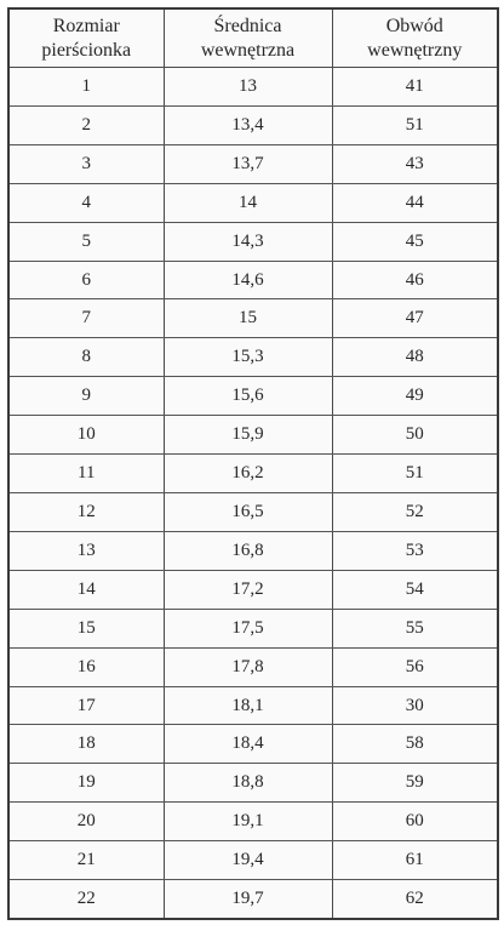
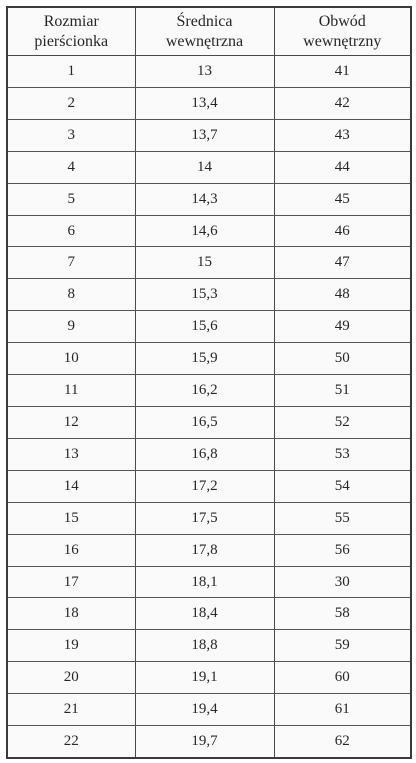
  Rozmiar pierścionka	Średnica wewnętrzna	Obwód wewnętrzny
  1	13	41
- 2	13,4	51
+ 2	13,4	42
  3	13,7	43
  4	14	44
  5	14,3	45
  6	14,6	46
  7	15	47
  8	15,3	48
  9	15,6	49
  10	15,9	50
  11	16,2	51
  12	16,5	52
  13	16,8	53
  14	17,2	54
  15	17,5	55
  16	17,8	56
  17	18,1	30
  18	18,4	58
  19	18,8	59
  20	19,1	60
  21	19,4	61
  22	19,7	62
